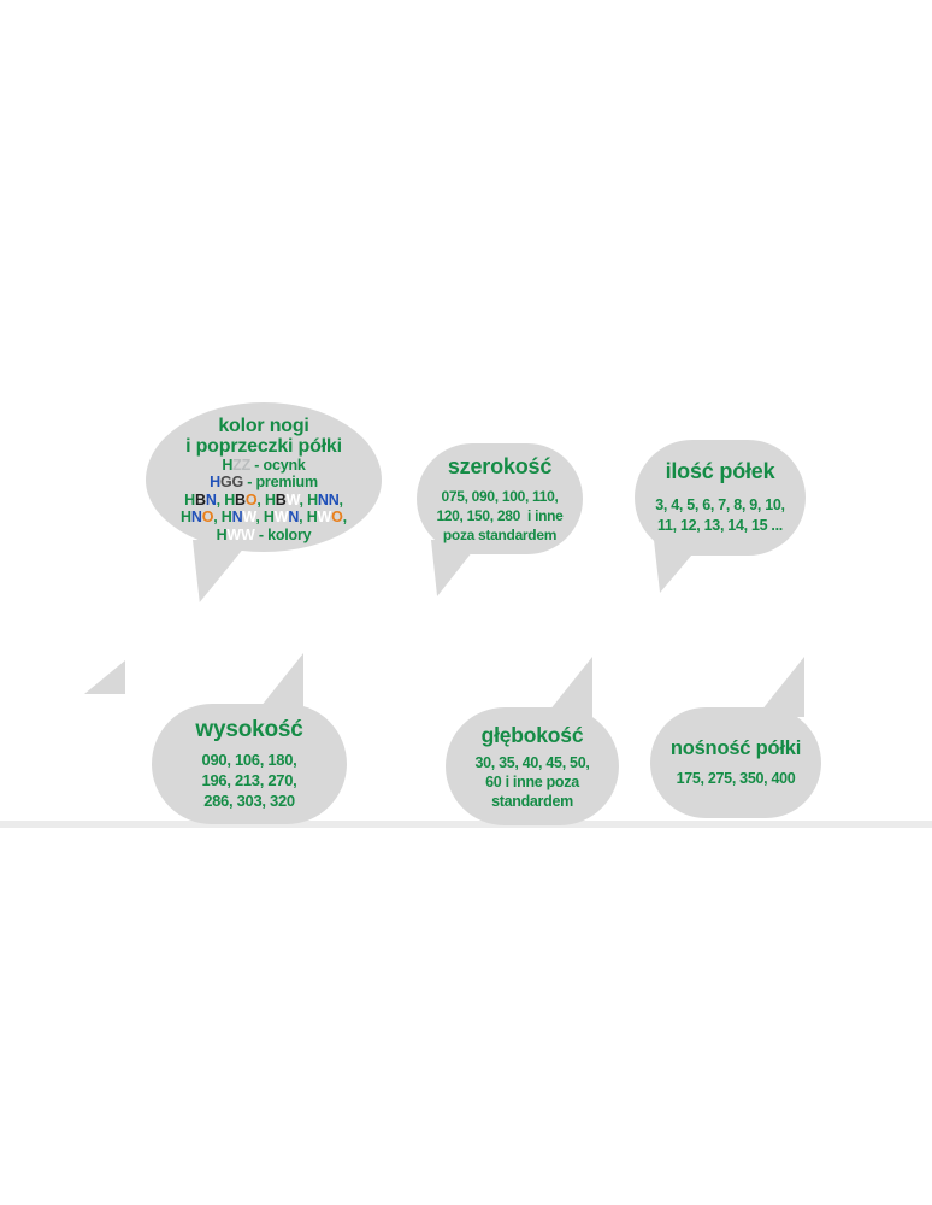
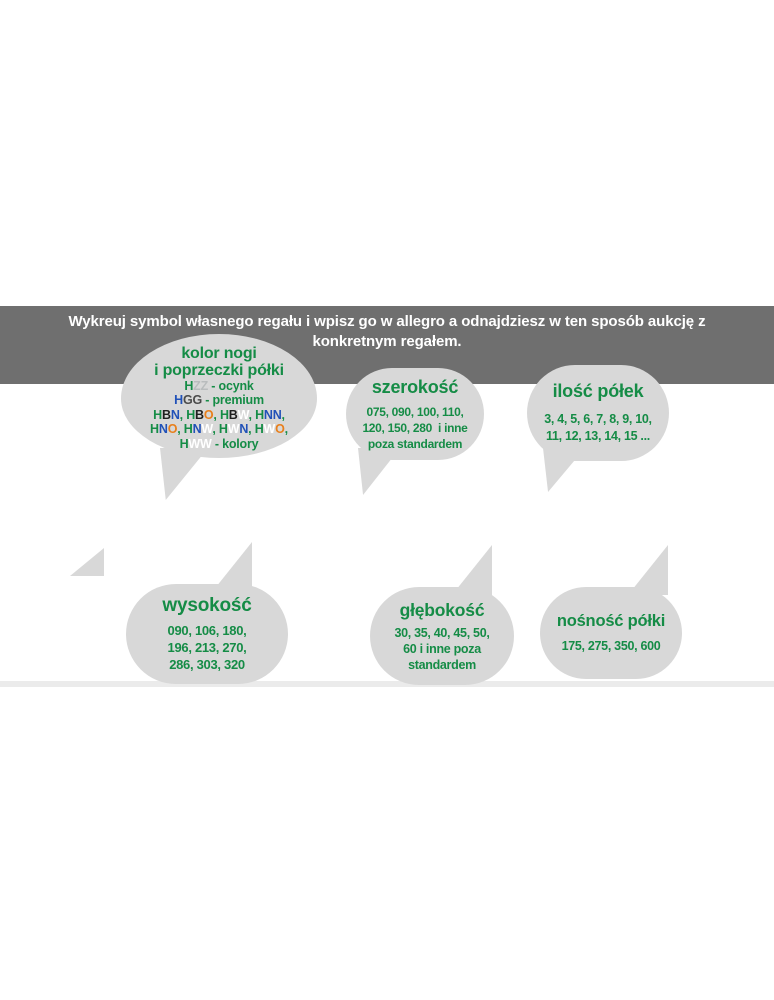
+ Wykreuj symbol własnego regału i wpisz go w allegro a odnajdziesz w ten sposób aukcję z
+ konkretnym regałem.
  kolor nogi
  i poprzeczki półki
  HZZ - ocynk
  HGG - premium
  HBN, HBO, HBW, HNN,
  HNO, HNW, HWN, HWO,
  HWW - kolory
  szerokość
  075, 090, 100, 110,
  120, 150, 280 i inne
  poza standardem
  ilość półek
  3, 4, 5, 6, 7, 8, 9, 10,
  11, 12, 13, 14, 15 ...
  wysokość
  090, 106, 180,
  196, 213, 270,
  286, 303, 320
  głębokość
  30, 35, 40, 45, 50,
  60 i inne poza
  standardem
  nośność półki
- 175, 275, 350, 400
+ 175, 275, 350, 600
